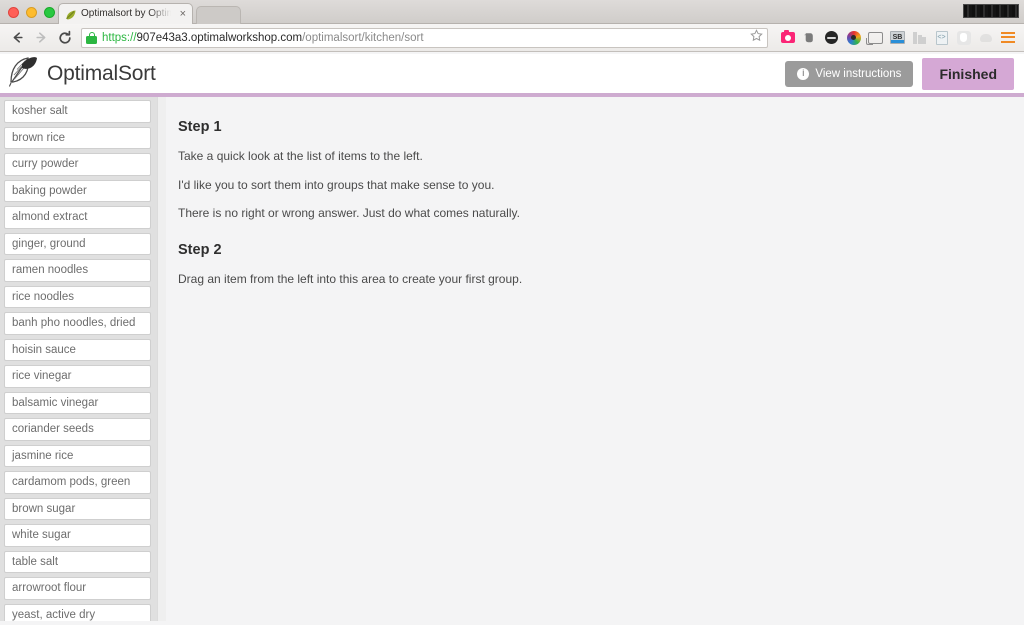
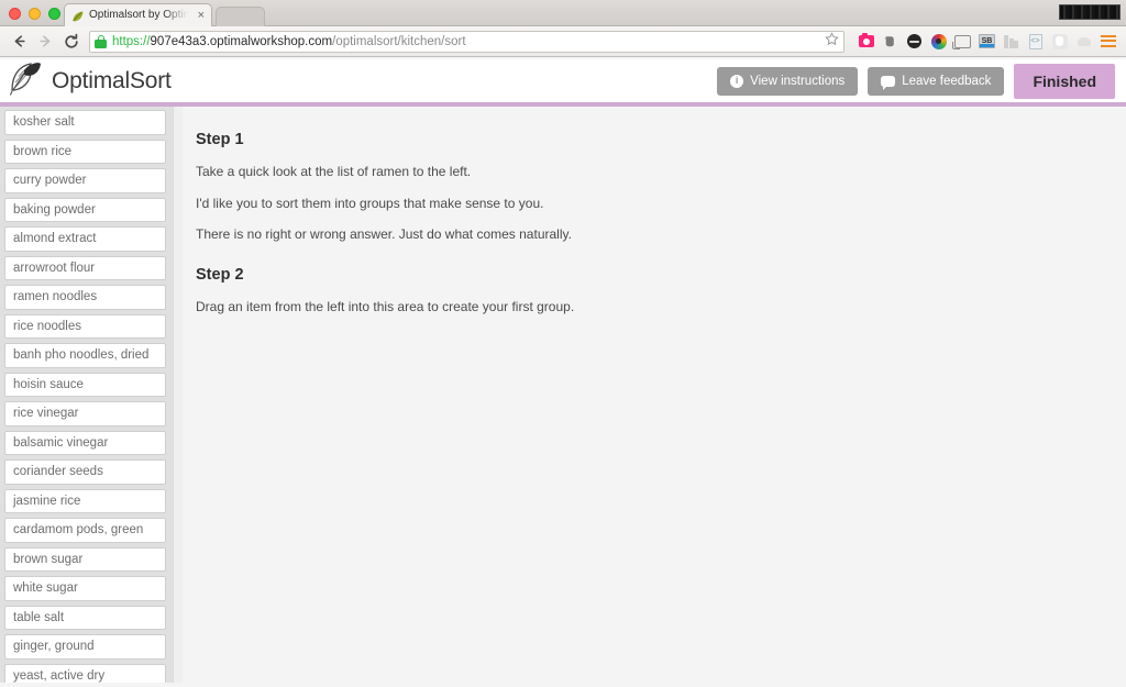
  Optimalsort by Optim
  ×
  https://907e43a3.optimalworkshop.com/optimalsort/kitchen/sort
  OptimalSort
  i
  View instructions
+ Leave feedback
  Finished
  kosher salt
  brown rice
  curry powder
  baking powder
  almond extract
- ginger, ground
+ arrowroot flour
  ramen noodles
  rice noodles
  banh pho noodles, dried
  hoisin sauce
  rice vinegar
  balsamic vinegar
  coriander seeds
  jasmine rice
  cardamom pods, green
  brown sugar
  white sugar
  table salt
- arrowroot flour
+ ginger, ground
  yeast, active dry
  Step 1
- Take a quick look at the list of items to the left.
+ Take a quick look at the list of ramen to the left.
  I'd like you to sort them into groups that make sense to you.
  There is no right or wrong answer. Just do what comes naturally.
  Step 2
  Drag an item from the left into this area to create your first group.
